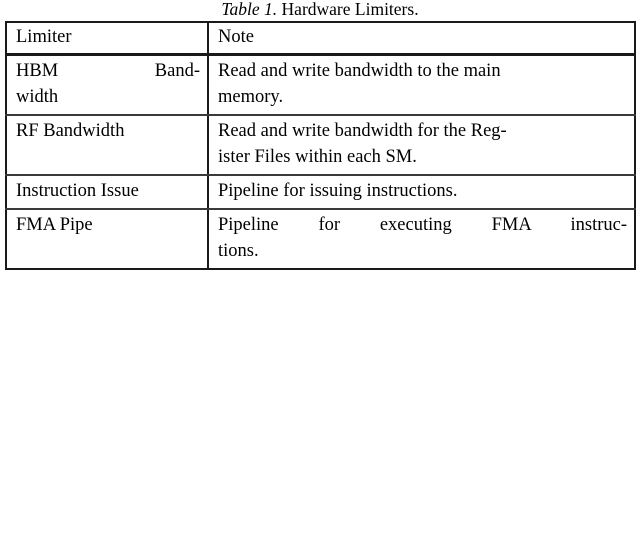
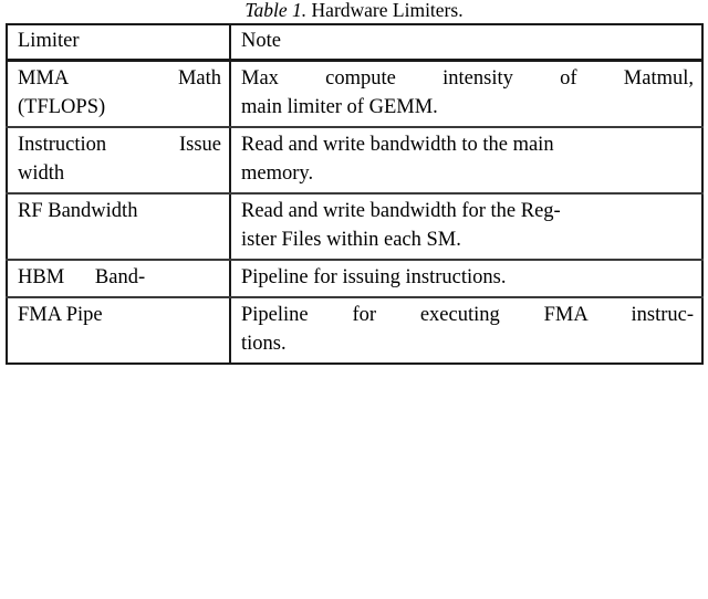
  Table 1. Hardware Limiters.
  Limiter	Note
+ MMA Math (TFLOPS)	Max compute intensity of Matmul, main limiter of GEMM.
- HBM Band- width	Read and write bandwidth to the main memory.
+ Instruction Issue width	Read and write bandwidth to the main memory.
  RF Bandwidth	Read and write bandwidth for the Reg- ister Files within each SM.
- Instruction Issue	Pipeline for issuing instructions.
+ HBM Band-	Pipeline for issuing instructions.
  FMA Pipe	Pipeline for executing FMA instruc- tions.
